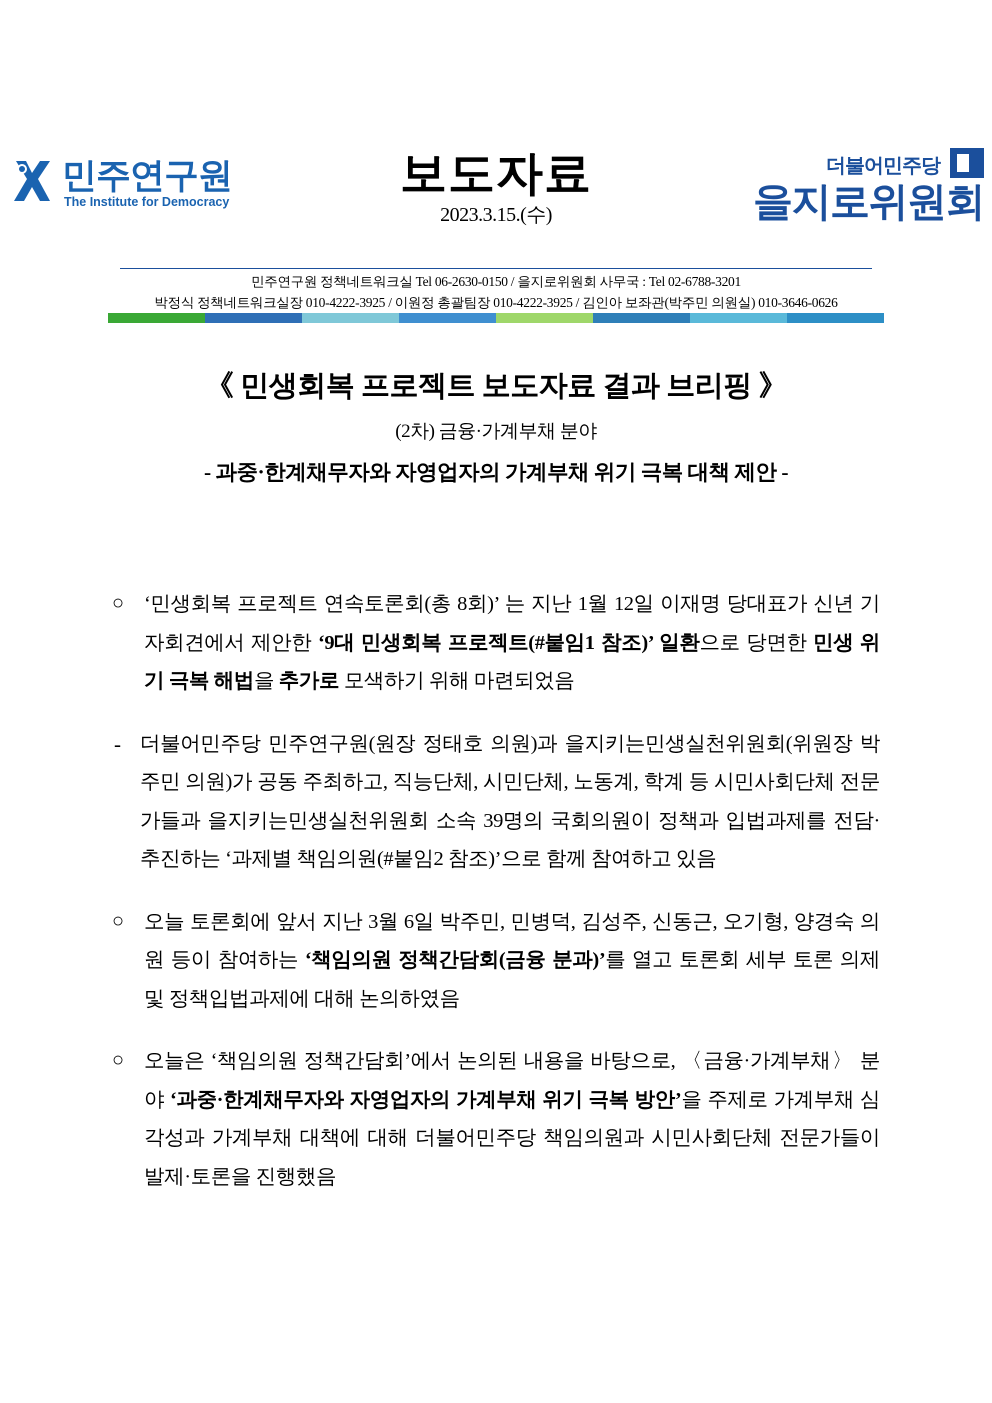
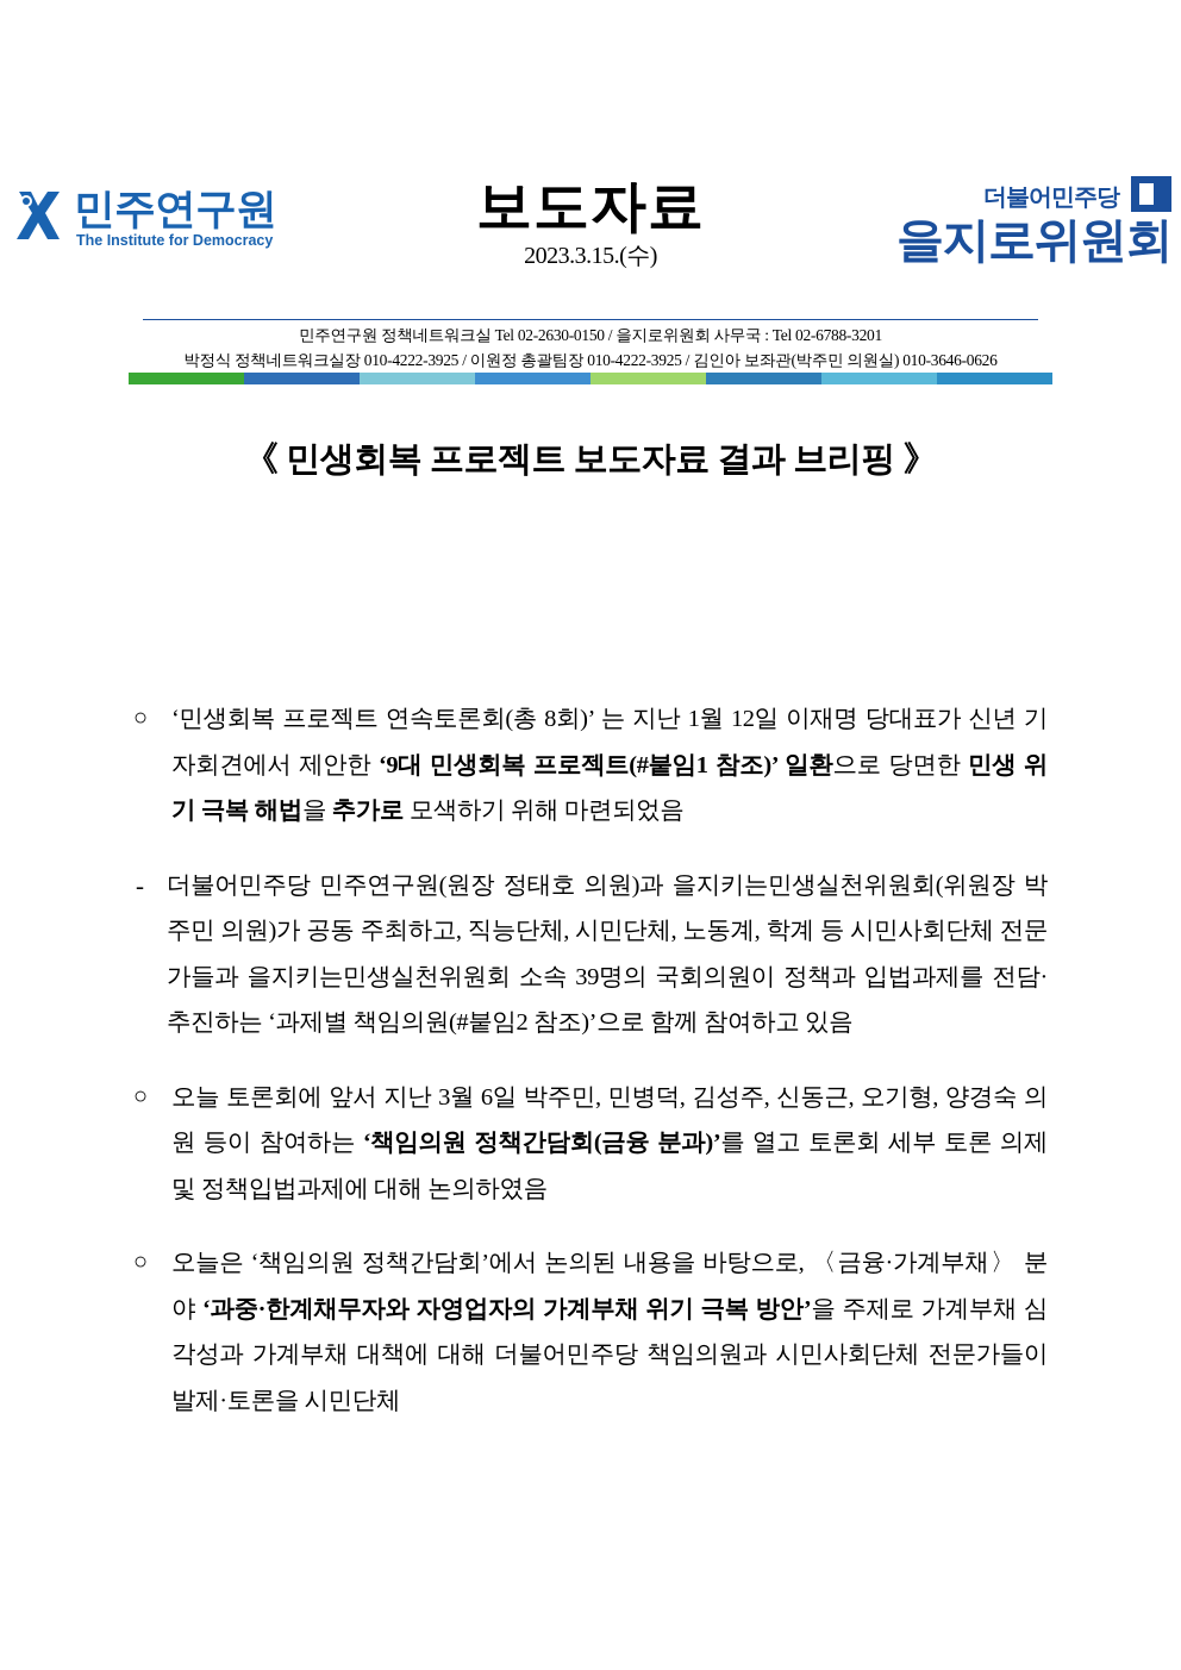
  민주연구원
  The Institute for Democracy
  보도자료
  2023.3.15.(수)
  더불어민주당
  을지로위원회
- 민주연구원 정책네트워크실 Tel 06-2630-0150 / 을지로위원회 사무국 : Tel 02-6788-3201
+ 민주연구원 정책네트워크실 Tel 02-2630-0150 / 을지로위원회 사무국 : Tel 02-6788-3201
  박정식 정책네트워크실장 010-4222-3925 / 이원정 총괄팀장 010-4222-3925 / 김인아 보좌관(박주민 의원실) 010-3646-0626
  《 민생회복 프로젝트 보도자료 결과 브리핑 》
- (2차) 금융·가계부채 분야
- - 과중·한계채무자와 자영업자의 가계부채 위기 극복 대책 제안 -
  ○
  ‘민생회복 프로젝트 연속토론회(총 8회)’ 는 지난 1월 12일 이재명 당대표가 신년 기자회견에서 제안한 ‘9대 민생회복 프로젝트(#붙임1 참조)’ 일환으로 당면한 민생 위기 극복 해법을 추가로 모색하기 위해 마련되었음
  -
  더불어민주당 민주연구원(원장 정태호 의원)과 을지키는민생실천위원회(위원장 박주민 의원)가 공동 주최하고, 직능단체, 시민단체, 노동계, 학계 등 시민사회단체 전문가들과 을지키는민생실천위원회 소속 39명의 국회의원이 정책과 입법과제를 전담·추진하는 ‘과제별 책임의원(#붙임2 참조)’으로 함께 참여하고 있음
  ○
  오늘 토론회에 앞서 지난 3월 6일 박주민, 민병덕, 김성주, 신동근, 오기형, 양경숙 의원 등이 참여하는 ‘책임의원 정책간담회(금융 분과)’를 열고 토론회 세부 토론 의제 및 정책입법과제에 대해 논의하였음
  ○
- 오늘은 ‘책임의원 정책간담회’에서 논의된 내용을 바탕으로, 〈금융·가계부채〉 분야 ‘과중·한계채무자와 자영업자의 가계부채 위기 극복 방안’을 주제로 가계부채 심각성과 가계부채 대책에 대해 더불어민주당 책임의원과 시민사회단체 전문가들이 발제·토론을 진행했음
+ 오늘은 ‘책임의원 정책간담회’에서 논의된 내용을 바탕으로, 〈금융·가계부채〉 분야 ‘과중·한계채무자와 자영업자의 가계부채 위기 극복 방안’을 주제로 가계부채 심각성과 가계부채 대책에 대해 더불어민주당 책임의원과 시민사회단체 전문가들이 발제·토론을 시민단체
